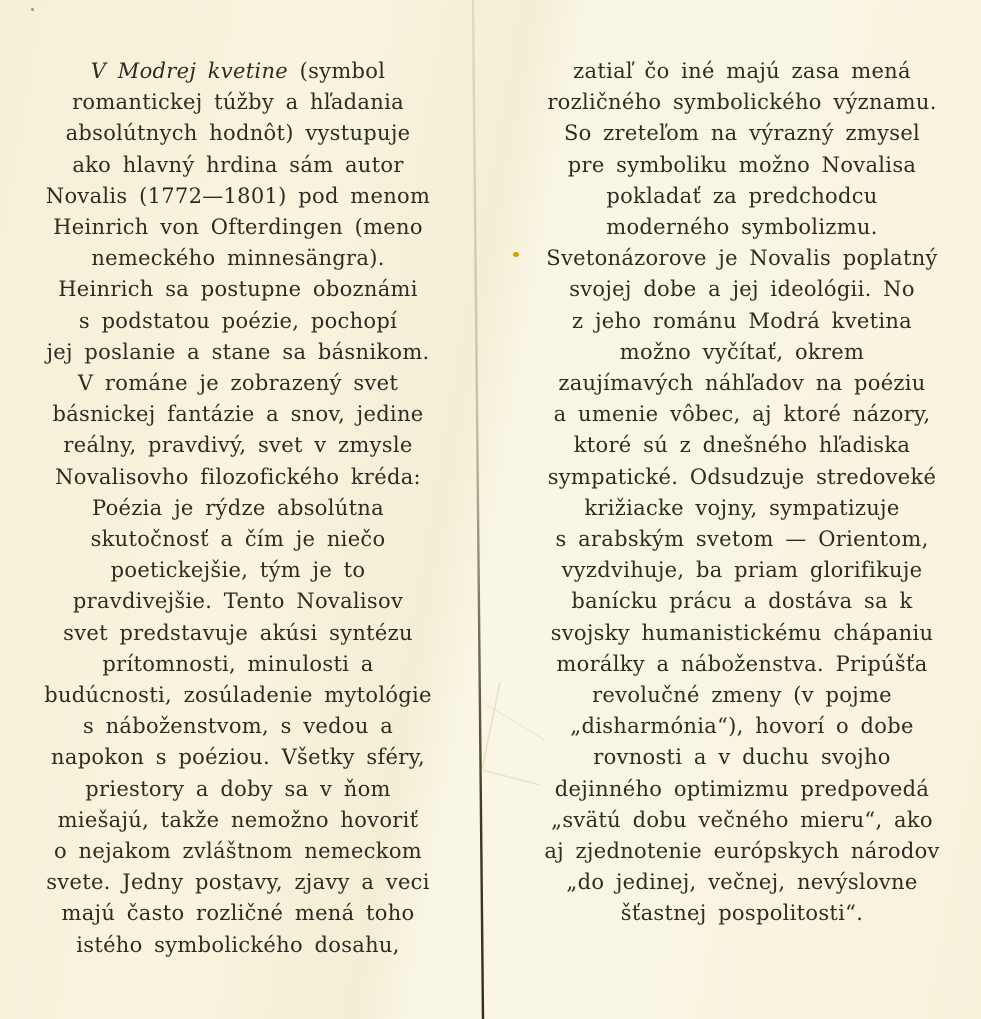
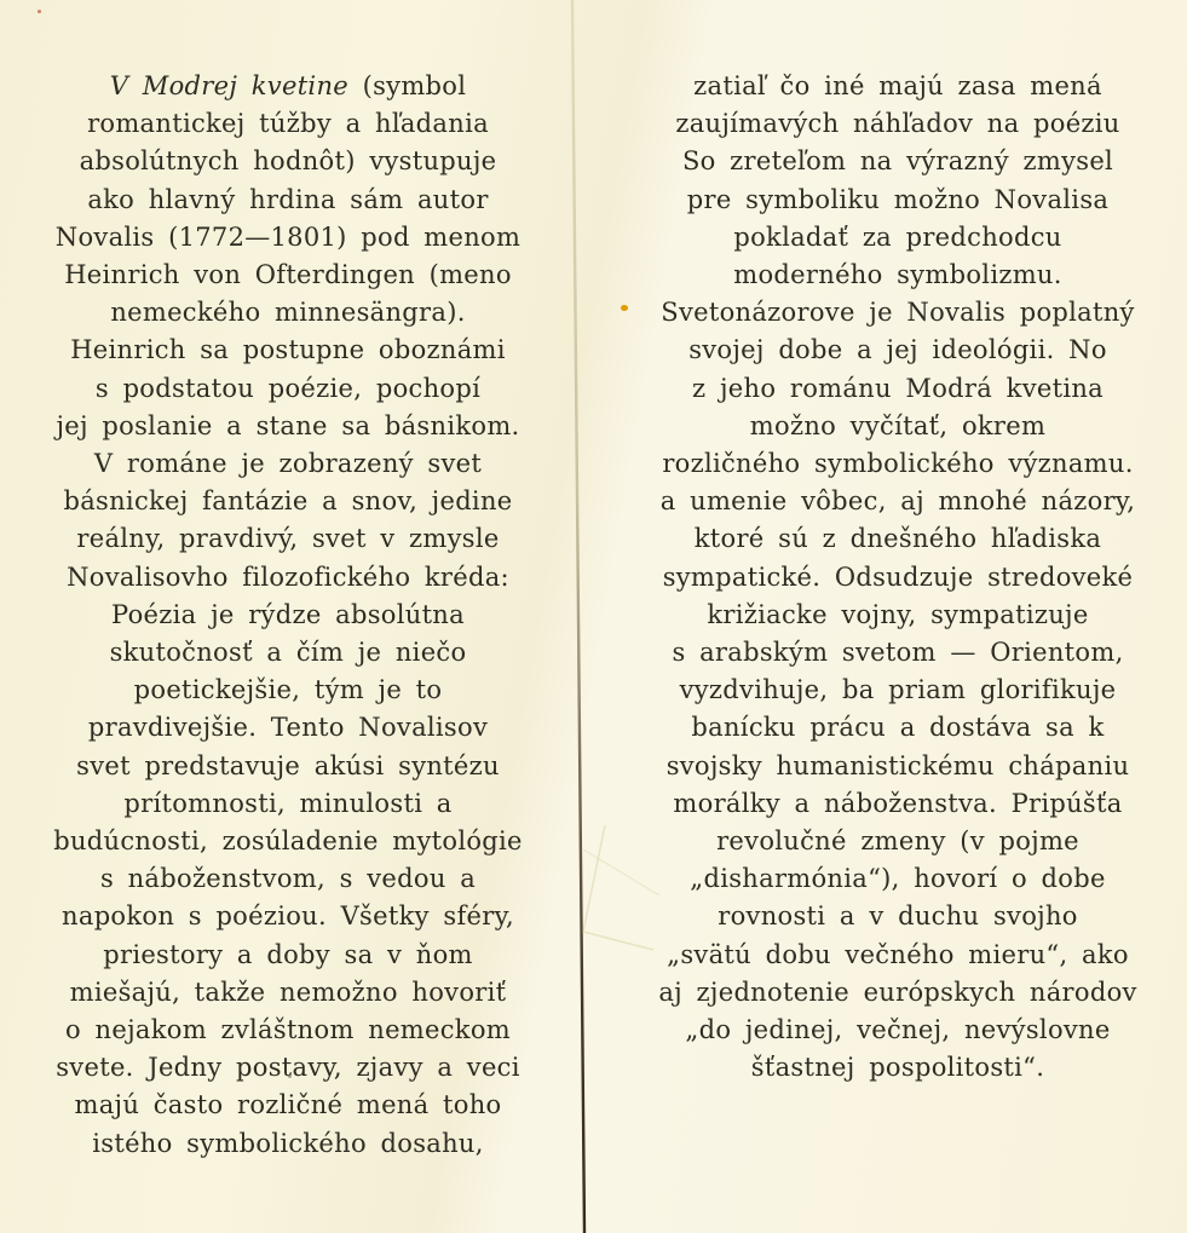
  V Modrej kvetine (symbol
  romantickej túžby a hľadania
  absolútnych hodnôt) vystupuje
  ako hlavný hrdina sám autor
  Novalis (1772—1801) pod menom
  Heinrich von Ofterdingen (meno
  nemeckého minnesängra).
  Heinrich sa postupne oboznámi
  s podstatou poézie, pochopí
  jej poslanie a stane sa básnikom.
  V románe je zobrazený svet
  básnickej fantázie a snov, jedine
  reálny, pravdivý, svet v zmysle
  Novalisovho filozofického kréda:
  Poézia je rýdze absolútna
  skutočnosť a čím je niečo
  poetickejšie, tým je to
  pravdivejšie. Tento Novalisov
  svet predstavuje akúsi syntézu
  prítomnosti, minulosti a
  budúcnosti, zosúladenie mytológie
  s náboženstvom, s vedou a
  napokon s poéziou. Všetky sféry,
  priestory a doby sa v ňom
  miešajú, takže nemožno hovoriť
  o nejakom zvláštnom nemeckom
  svete. Jedny postavy, zjavy a veci
  majú často rozličné mená toho
  istého symbolického dosahu,
  zatiaľ čo iné majú zasa mená
- rozličného symbolického významu.
+ zaujímavých náhľadov na poéziu
  So zreteľom na výrazný zmysel
  pre symboliku možno Novalisa
  pokladať za predchodcu
  moderného symbolizmu.
  Svetonázorove je Novalis poplatný
  svojej dobe a jej ideológii. No
  z jeho románu Modrá kvetina
  možno vyčítať, okrem
- zaujímavých náhľadov na poéziu
+ rozličného symbolického významu.
- a umenie vôbec, aj ktoré názory,
+ a umenie vôbec, aj mnohé názory,
  ktoré sú z dnešného hľadiska
  sympatické. Odsudzuje stredoveké
  križiacke vojny, sympatizuje
  s arabským svetom — Orientom,
  vyzdvihuje, ba priam glorifikuje
  banícku prácu a dostáva sa k
  svojsky humanistickému chápaniu
  morálky a náboženstva. Pripúšťa
  revolučné zmeny (v pojme
  „disharmónia“), hovorí o dobe
  rovnosti a v duchu svojho
- dejinného optimizmu predpovedá
  „svätú dobu večného mieru“, ako
  aj zjednotenie európskych národov
  „do jedinej, večnej, nevýslovne
  šťastnej pospolitosti“.
